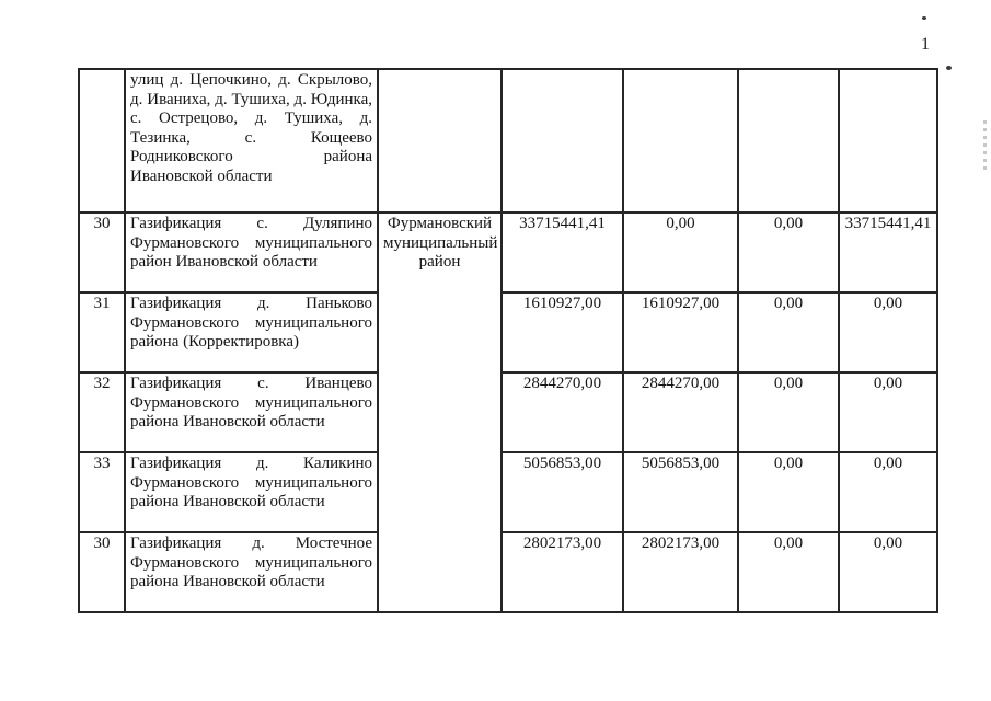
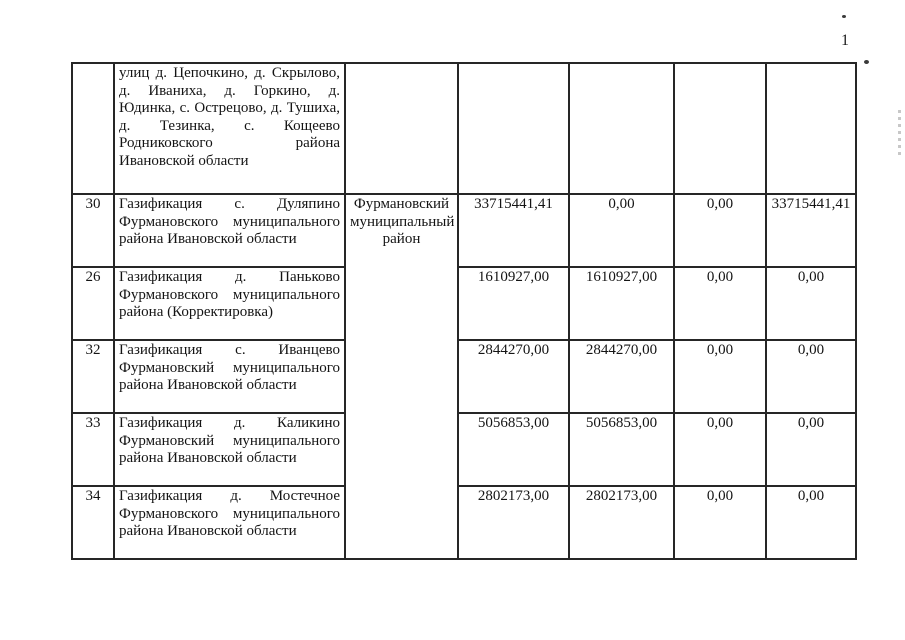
  1
- 	улиц д. Цепочкино, д. Скрылово, д. Иваниха, д. Тушиха, д. Юдинка, с. Острецово, д. Тушиха, д. Тезинка, с. Кощеево Родниковского района Ивановской области
+ 	улиц д. Цепочкино, д. Скрылово, д. Иваниха, д. Горкино, д. Юдинка, с. Острецово, д. Тушиха, д. Тезинка, с. Кощеево Родниковского района Ивановской области
- 30	Газификация с. Дуляпино Фурмановского муниципального район Ивановской области	Фурмановский муниципальный район	33715441,41	0,00	0,00	33715441,41
+ 30	Газификация с. Дуляпино Фурмановского муниципального района Ивановской области	Фурмановский муниципальный район	33715441,41	0,00	0,00	33715441,41
- 31	Газификация д. Паньково Фурмановского муниципального района (Корректировка)	1610927,00	1610927,00	0,00	0,00
+ 26	Газификация д. Паньково Фурмановского муниципального района (Корректировка)	1610927,00	1610927,00	0,00	0,00
- 32	Газификация с. Иванцево Фурмановского муниципального района Ивановской области	2844270,00	2844270,00	0,00	0,00
+ 32	Газификация с. Иванцево Фурмановский муниципального района Ивановской области	2844270,00	2844270,00	0,00	0,00
- 33	Газификация д. Каликино Фурмановского муниципального района Ивановской области	5056853,00	5056853,00	0,00	0,00
+ 33	Газификация д. Каликино Фурмановский муниципального района Ивановской области	5056853,00	5056853,00	0,00	0,00
- 30	Газификация д. Мостечное Фурмановского муниципального района Ивановской области	2802173,00	2802173,00	0,00	0,00
+ 34	Газификация д. Мостечное Фурмановского муниципального района Ивановской области	2802173,00	2802173,00	0,00	0,00
